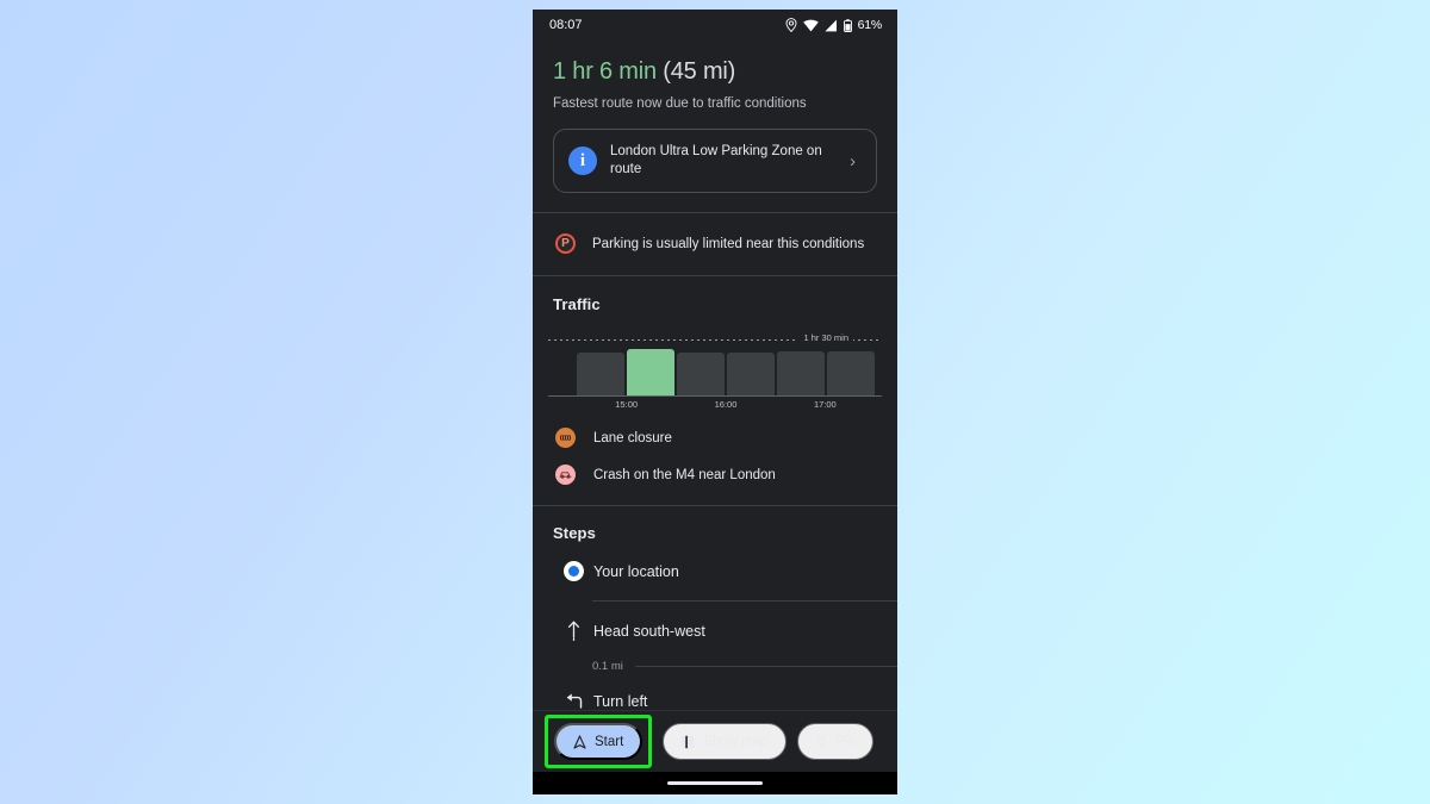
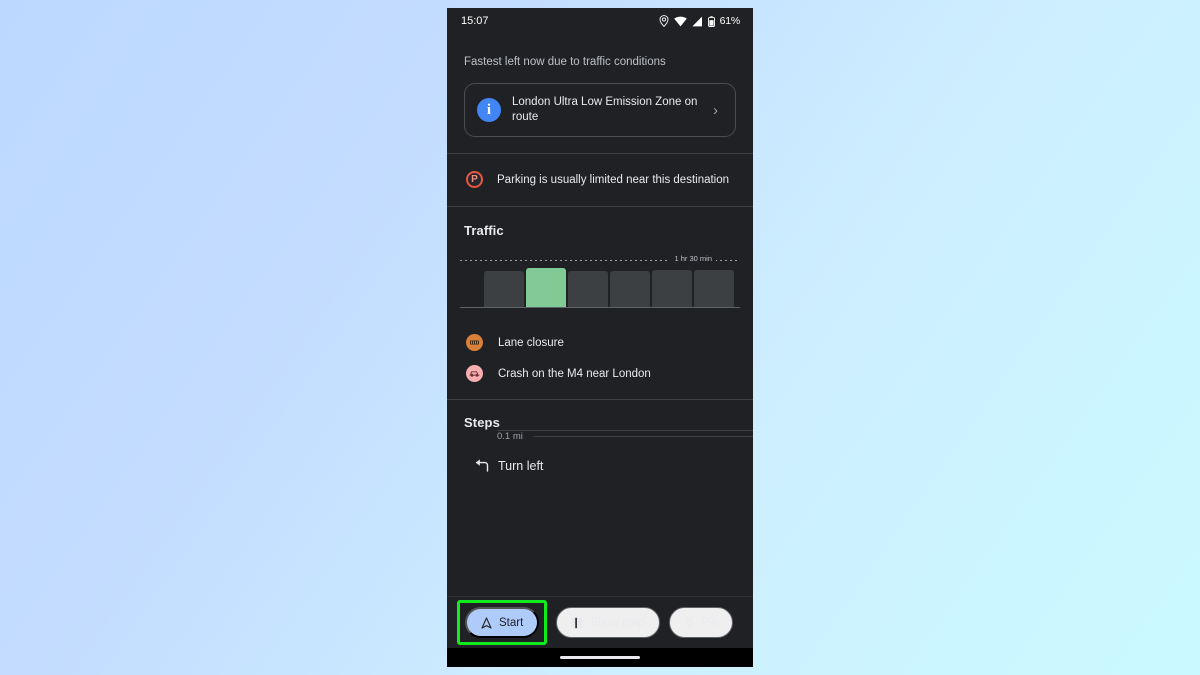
- 08:07
+ 15:07
  61%
- 1 hr 6 min (45 mi)
- Fastest route now due to traffic conditions
+ Fastest left now due to traffic conditions
  i
- London Ultra Low Parking Zone on route
+ London Ultra Low Emission Zone on route
  ›
  P
- Parking is usually limited near this conditions
+ Parking is usually limited near this destination
  Traffic
  1 hr 30 min
- 15:00
- 16:00
- 17:00
  Lane closure
  Crash on the M4 near London
  Steps
- Your location
- Head south-west
  0.1 mi
  Turn left
  Start
